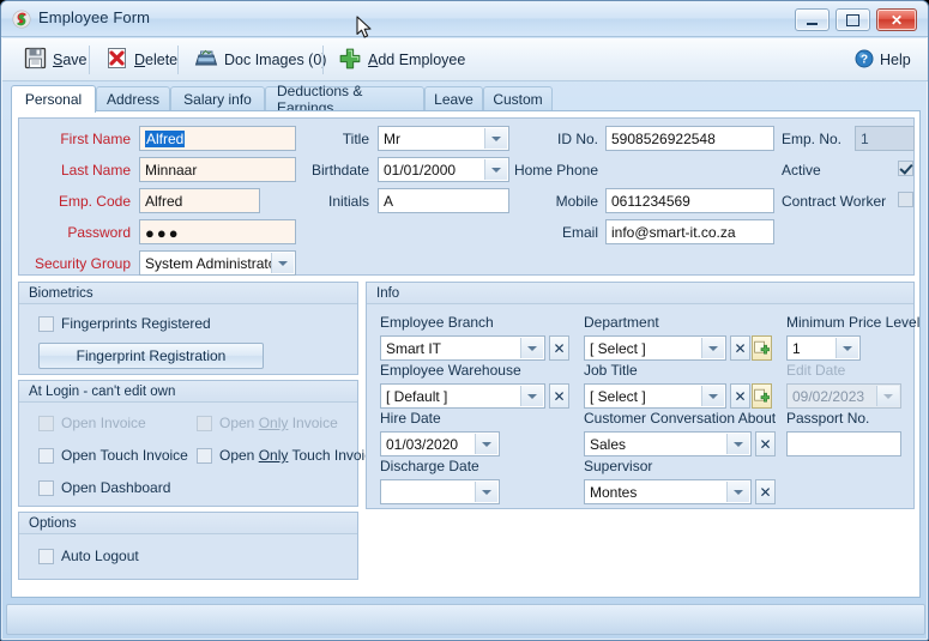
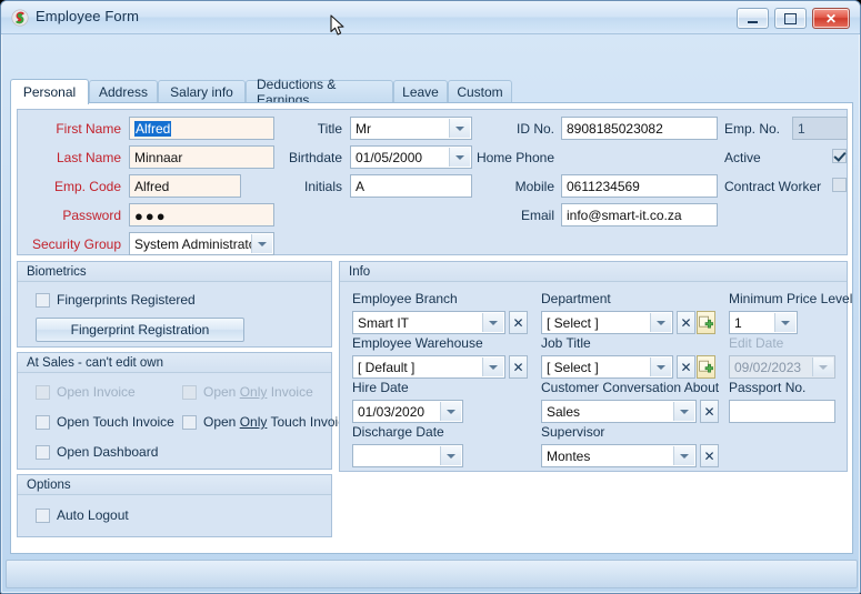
  Employee Form
  ✕
- Save
- Delete
- Doc Images (0)
- Add Employee
- ?
- Help
  Personal
  Address
  Salary info
  Deductions & Earnings
  Leave
  Custom
  First Name
  Alfred
  Last Name
  Minnaar
  Emp. Code
  Alfred
  Password
  ●●●
  Security Group
  System Administrat
  Title
  Mr
  Birthdate
- 01/01/2000
+ 01/05/2000
  Initials
  A
  ID No.
- 5908526922548
+ 8908185023082
  Home Phone
  Mobile
  0611234569
  Email
  info@smart-it.co.za
  Emp. No.
  1
  Active
  Contract Worker
  Biometrics
  Fingerprints Registered
  Fingerprint Registration
- At Login - can't edit own
+ At Sales - can't edit own
  Open Invoice
  Open Only Invoice
  Open Touch Invoice
  Open Only Touch Invoi
  Open Dashboard
  Options
  Auto Logout
  Info
  Employee Branch
  Smart IT
  ✕
  Department
  [ Select ]
  ✕
  Minimum Price Level
  1
  Employee Warehouse
  [ Default ]
  ✕
  Job Title
  [ Select ]
  ✕
  Edit Date
  09/02/2023
  Hire Date
  01/03/2020
  Customer Conversation About
  Sales
  ✕
  Passport No.
  Discharge Date
  Supervisor
  Montes
  ✕
